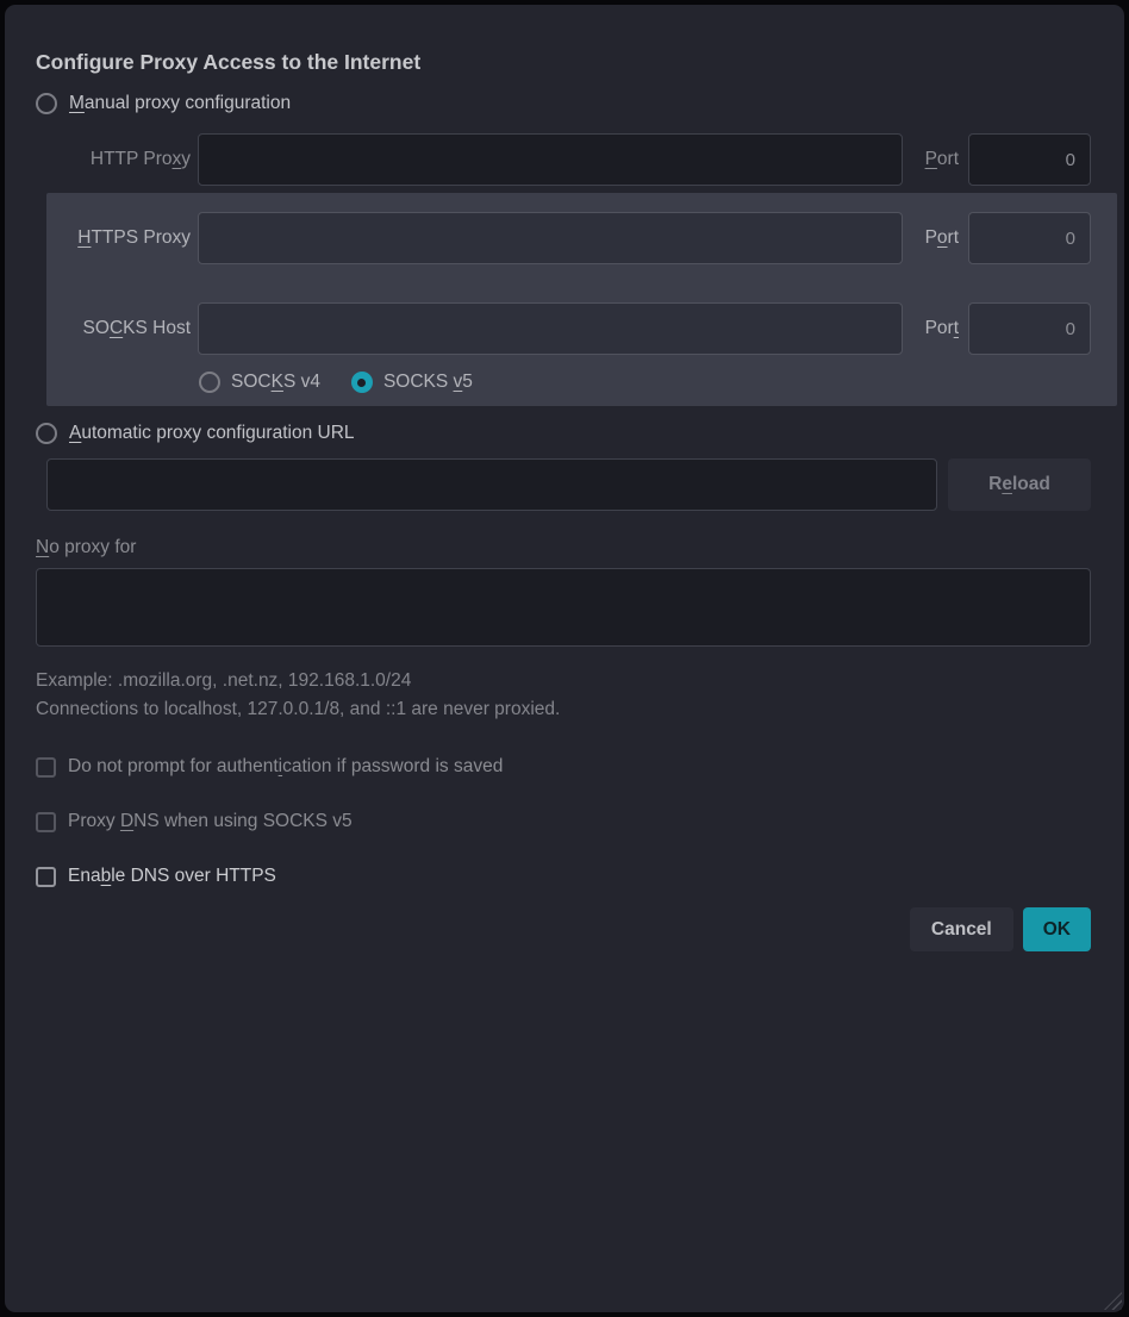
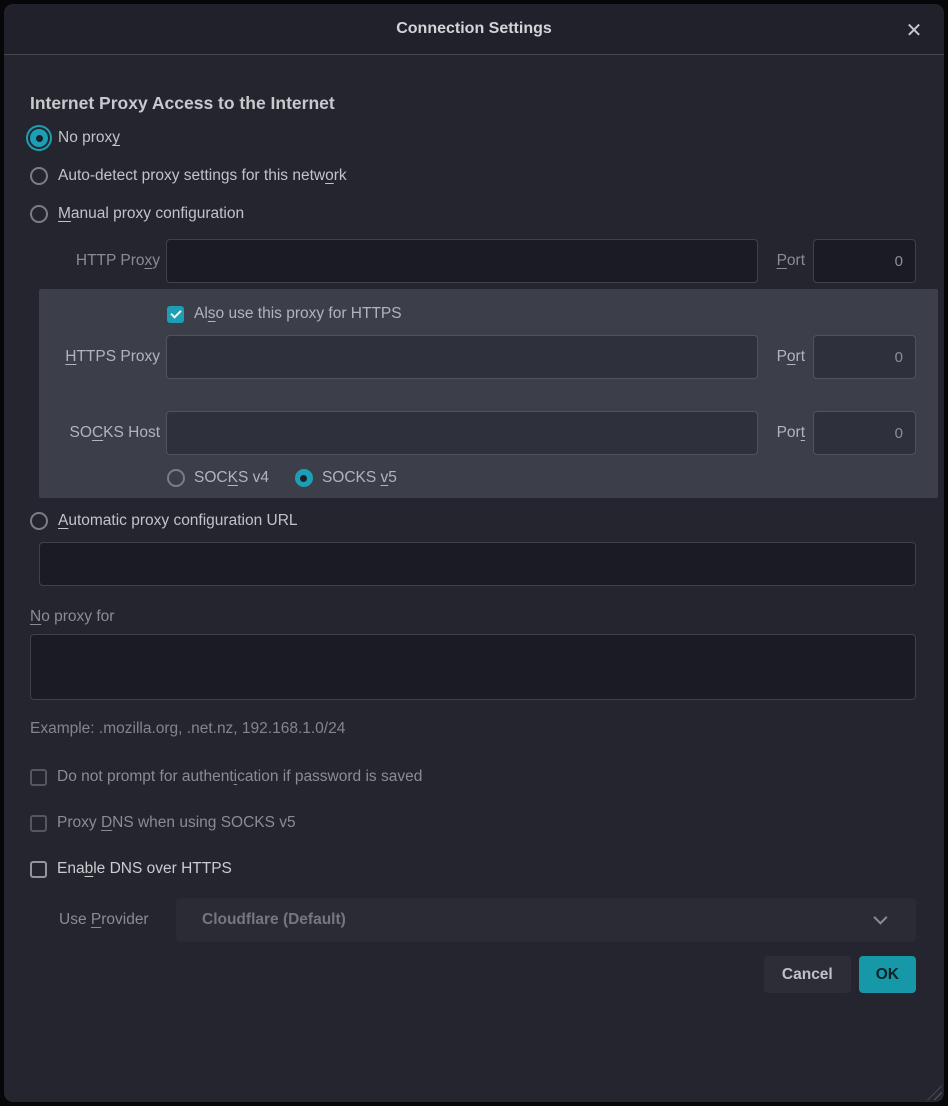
+ Connection Settings
+ ✕
- Configure Proxy Access to the Internet
+ Internet Proxy Access to the Internet
+ No proxy
+ Auto-detect proxy settings for this network
  Manual proxy configuration
  HTTP Proxy
  Port
  0
+ Also use this proxy for HTTPS
  HTTPS Proxy
  Port
  0
  SOCKS Host
  Port
  0
  SOCKS v4
  SOCKS v5
  Automatic proxy configuration URL
- Reload
  No proxy for
  Example: .mozilla.org, .net.nz, 192.168.1.0/24
- Connections to localhost, 127.0.0.1/8, and ::1 are never proxied.
  Do not prompt for authentication if password is saved
  Proxy DNS when using SOCKS v5
  Enable DNS over HTTPS
+ Use Provider
+ Cloudflare (Default)
  Cancel
  OK
